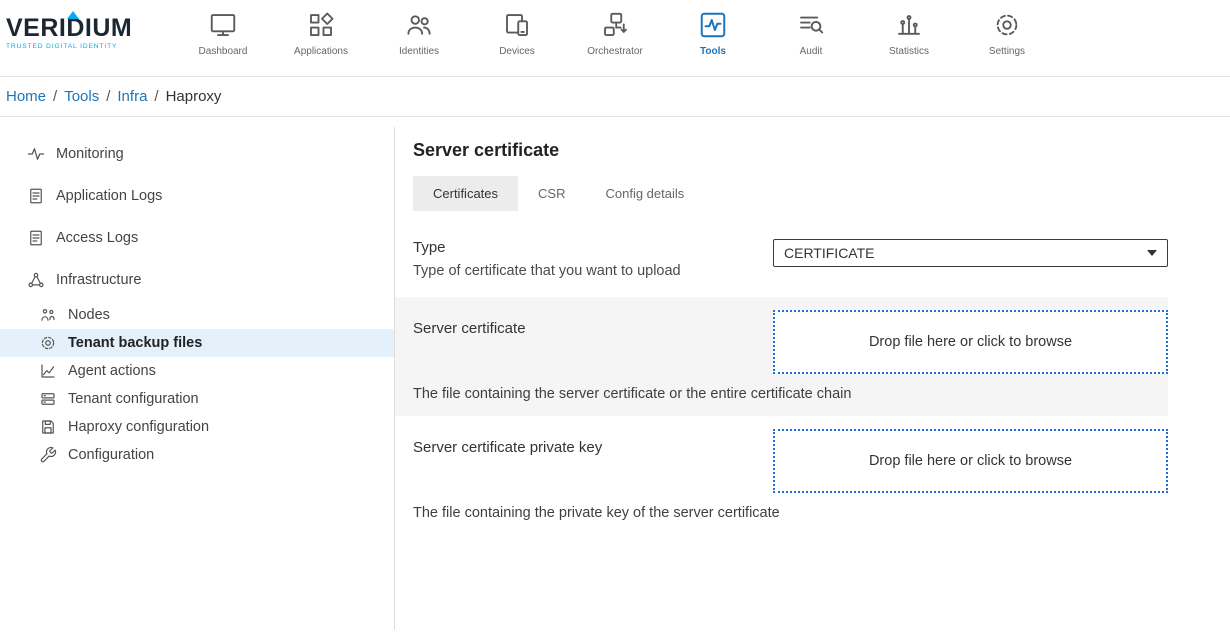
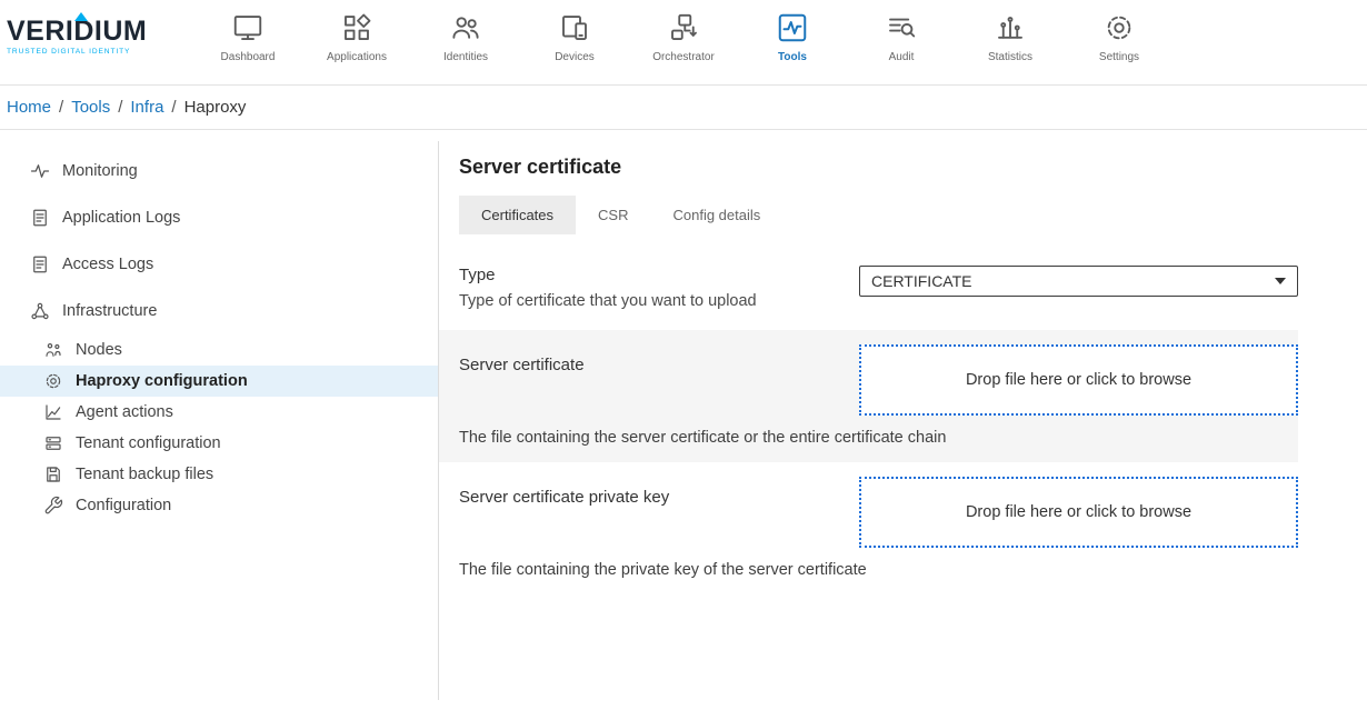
  VERIDIUM
  Dashboard
  Applications
  Identities
  Devices
  Orchestrator
  Tools
  Audit
  Statistics
  Settings
  Home / Tools / Infra / Haproxy
  Monitoring
  Application Logs
  Access Logs
  Infrastructure
  Nodes
- Tenant backup files
+ Haproxy configuration
  Agent actions
  Tenant configuration
- Haproxy configuration
+ Tenant backup files
  Configuration
  Server certificate
  Certificates
  CSR
  Config details
  Type
  Type of certificate that you want to upload
  CERTIFICATE
  Server certificate
  Drop file here or click to browse
  The file containing the server certificate or the entire certificate chain
  Server certificate private key
  Drop file here or click to browse
  The file containing the private key of the server certificate
